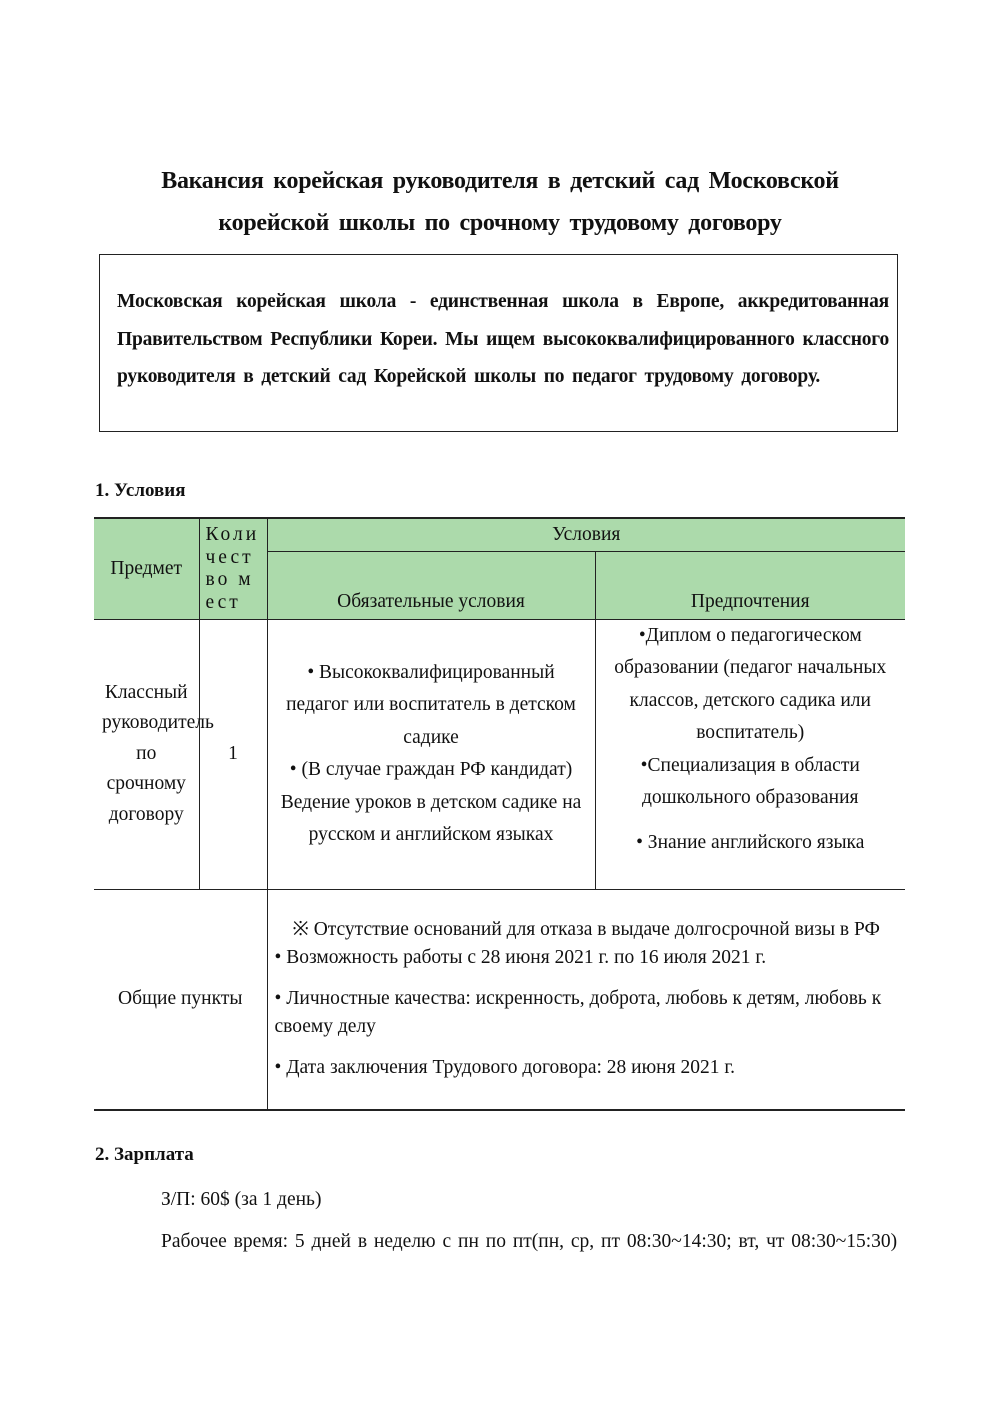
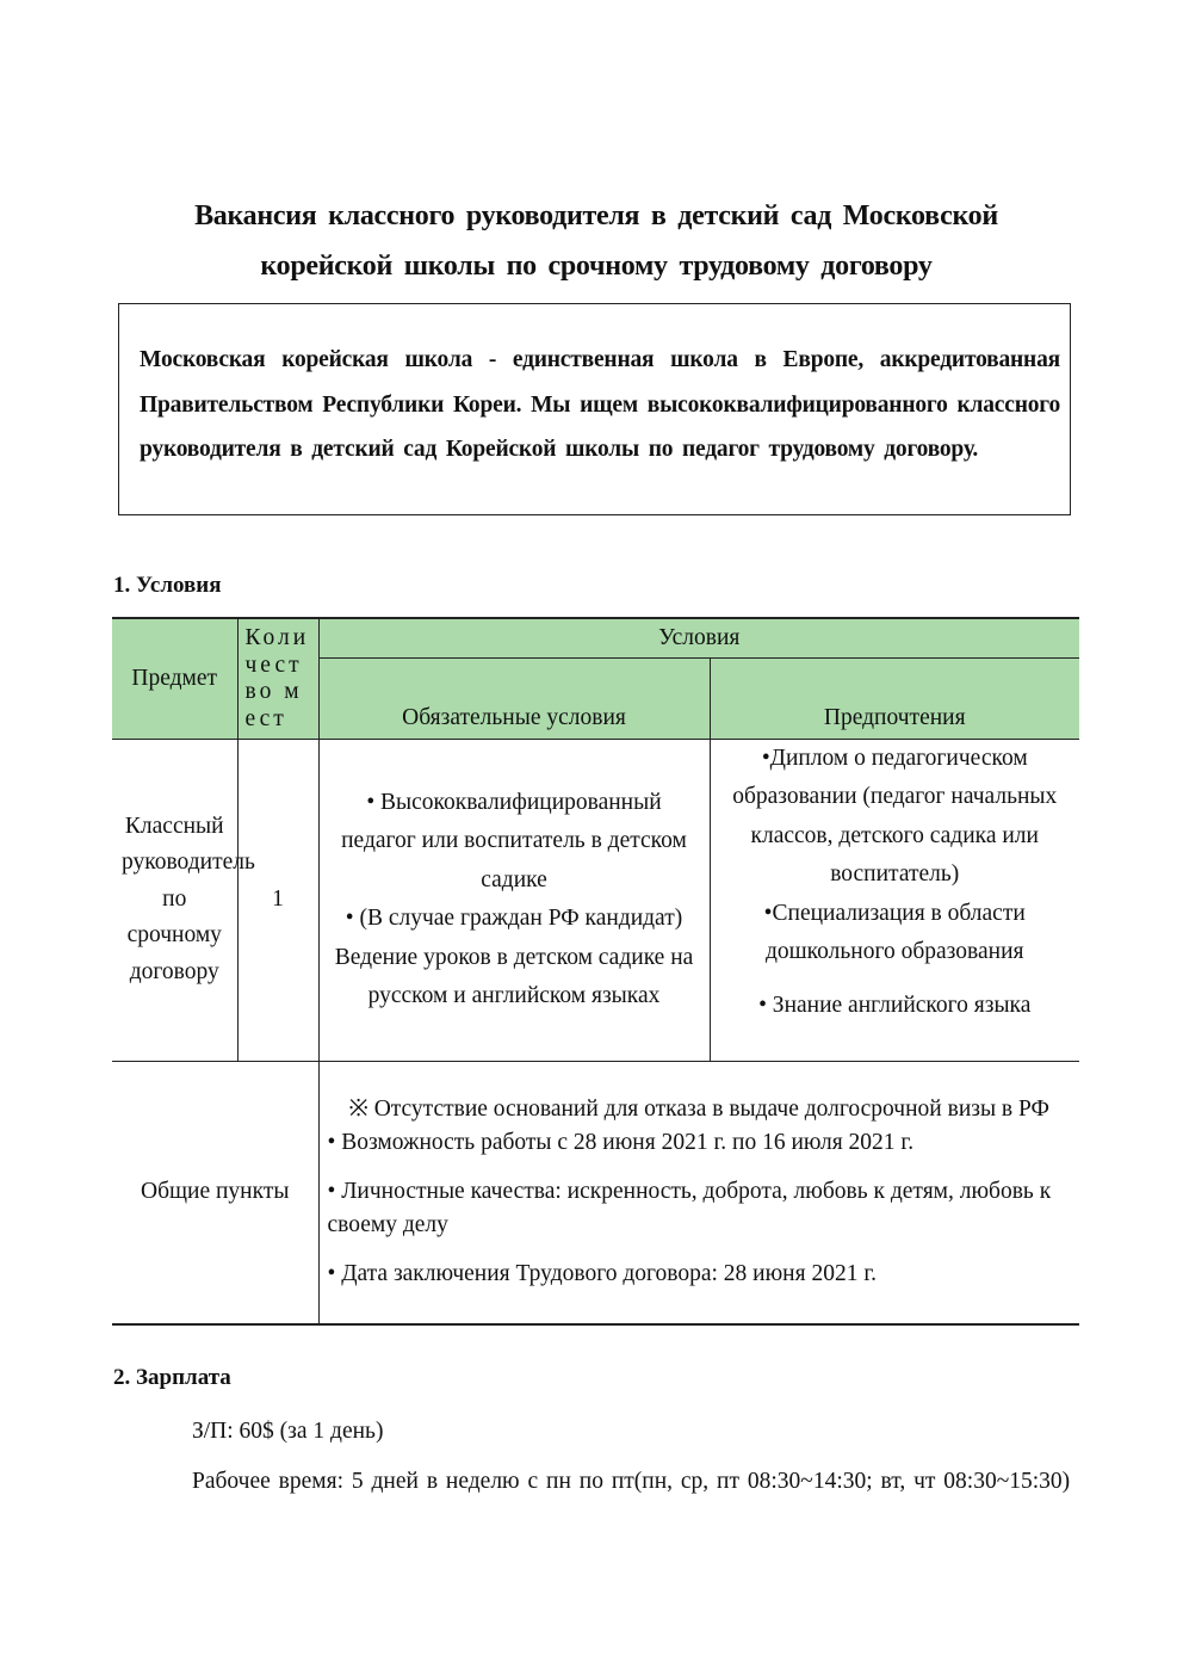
- Вакансия корейская руководителя в детский сад Московской
+ Вакансия классного руководителя в детский сад Московской
  корейской школы по срочному трудовому договору
  Московская корейская школа - единственная школа в Европе, аккредитованная Правительством Республики Кореи. Мы ищем высококвалифицированного классного руководителя в детский сад Корейской школы по педагог трудовому договору.
  1. Условия
  Предмет	Количество мест	Условия
  Обязательные условия	Предпочтения
  Классный руководитель по срочному договору	1	• Высококвалифицированный педагог или воспитатель в детском садике • (В случае граждан РФ кандидат) Ведение уроков в детском садике на русском и английском языках	•Диплом о педагогическом образовании (педагог начальных классов, детского садика или воспитатель) •Специализация в области дошкольного образования • Знание английского языка
  Общие пункты	※ Отсутствие оснований для отказа в выдаче долгосрочной визы в РФ • Возможность работы с 28 июня 2021 г. по 16 июля 2021 г. • Личностные качества: искренность, доброта, любовь к детям, любовь к своему делу • Дата заключения Трудового договора: 28 июня 2021 г.
  2. Зарплата
  З/П: 60$ (за 1 день)
  Рабочее время: 5 дней в неделю с пн по пт(пн, ср, пт 08:30~14:30; вт, чт 08:30~15:30)
